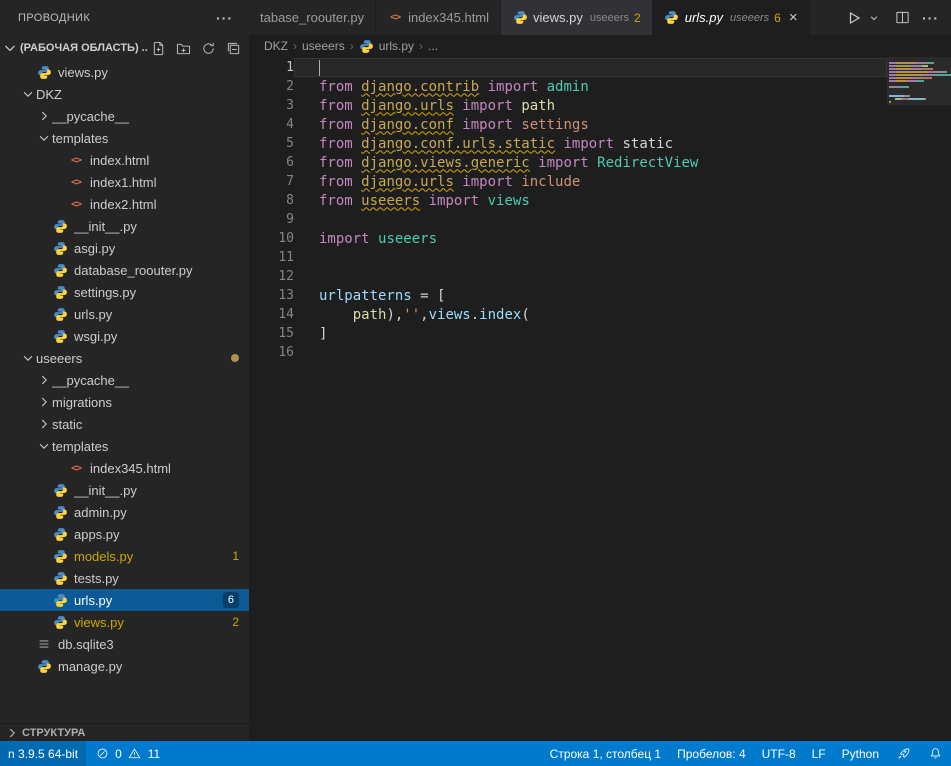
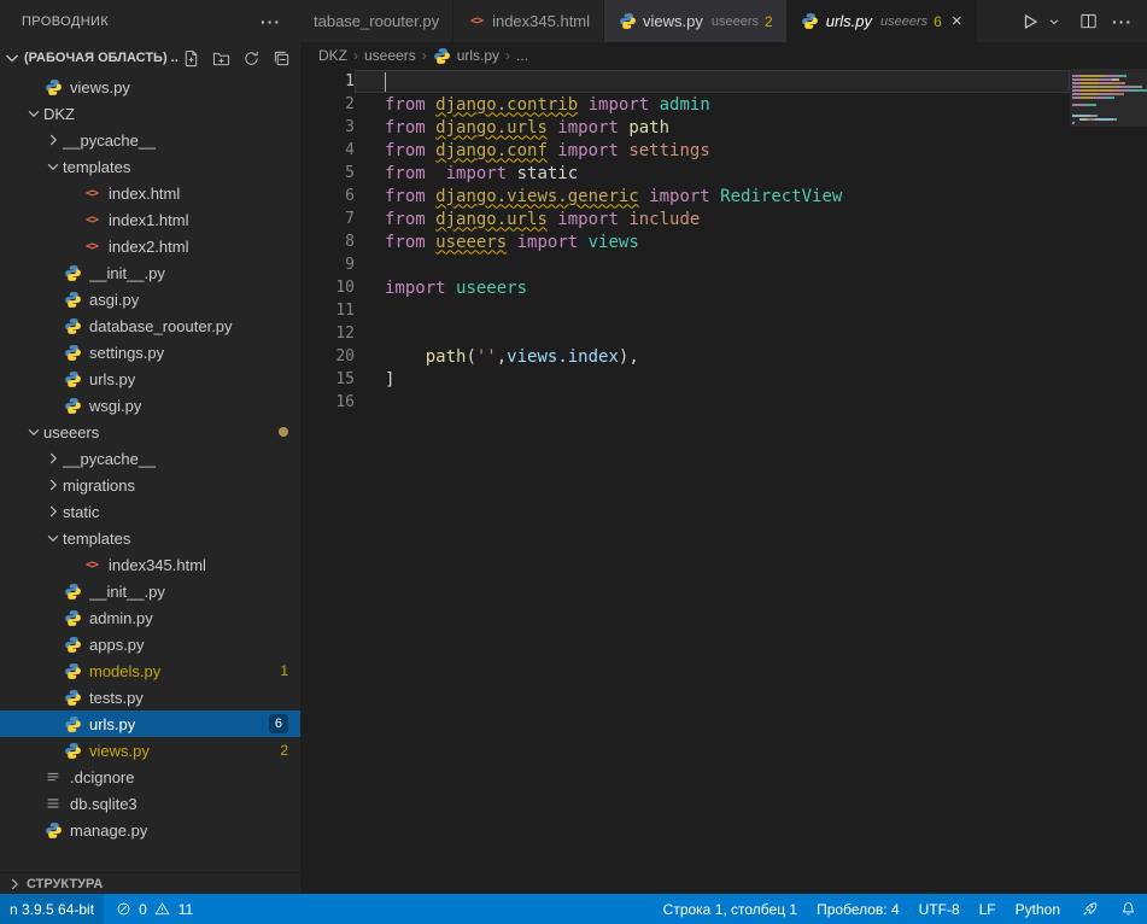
  ПРОВОДНИК
  ···
  (РАБОЧАЯ ОБЛАСТЬ) ..
  views.py
  DKZ
  __pycache__
  templates
  <>
  index.html
  <>
  index1.html
  <>
  index2.html
  __init__.py
  asgi.py
  database_roouter.py
  settings.py
  urls.py
  wsgi.py
  useeers
  __pycache__
  migrations
  static
  templates
  <>
  index345.html
  __init__.py
  admin.py
  apps.py
  models.py
  1
  tests.py
  urls.py
  6
  views.py
  2
+ .dcignore
  db.sqlite3
  manage.py
  СТРУКТУРА
  tabase_roouter.py
  <>
  index345.html
  views.py
  useeers
  2
  urls.py
  useeers
  6
  ×
  ···
  DKZ
  ›
  useeers
  ›
  urls.py
  ›
  ...
  1
  2
  from
  django.contrib
  import
  admin
  3
  from
  django.urls
  import
  path
  4
  from
  django.conf
  import
  settings
  5
  from
- django.conf.urls.static
  import
  static
  6
  from
  django.views.generic
  import
  RedirectView
  7
  from
  django.urls
  import
  include
  8
  from
  useeers
  import
  views
  9
  10
  import
  useeers
  11
  12
- 13
- urlpatterns
- = [
- 14
+ 20
  path
- ),
+ (
  ''
  ,
  views.index
- (
+ ),
  15
  ]
  16
  n 3.9.5 64-bit
  0
  11
  Строка 1, столбец 1
  Пробелов: 4
  UTF-8
  LF
  Python
